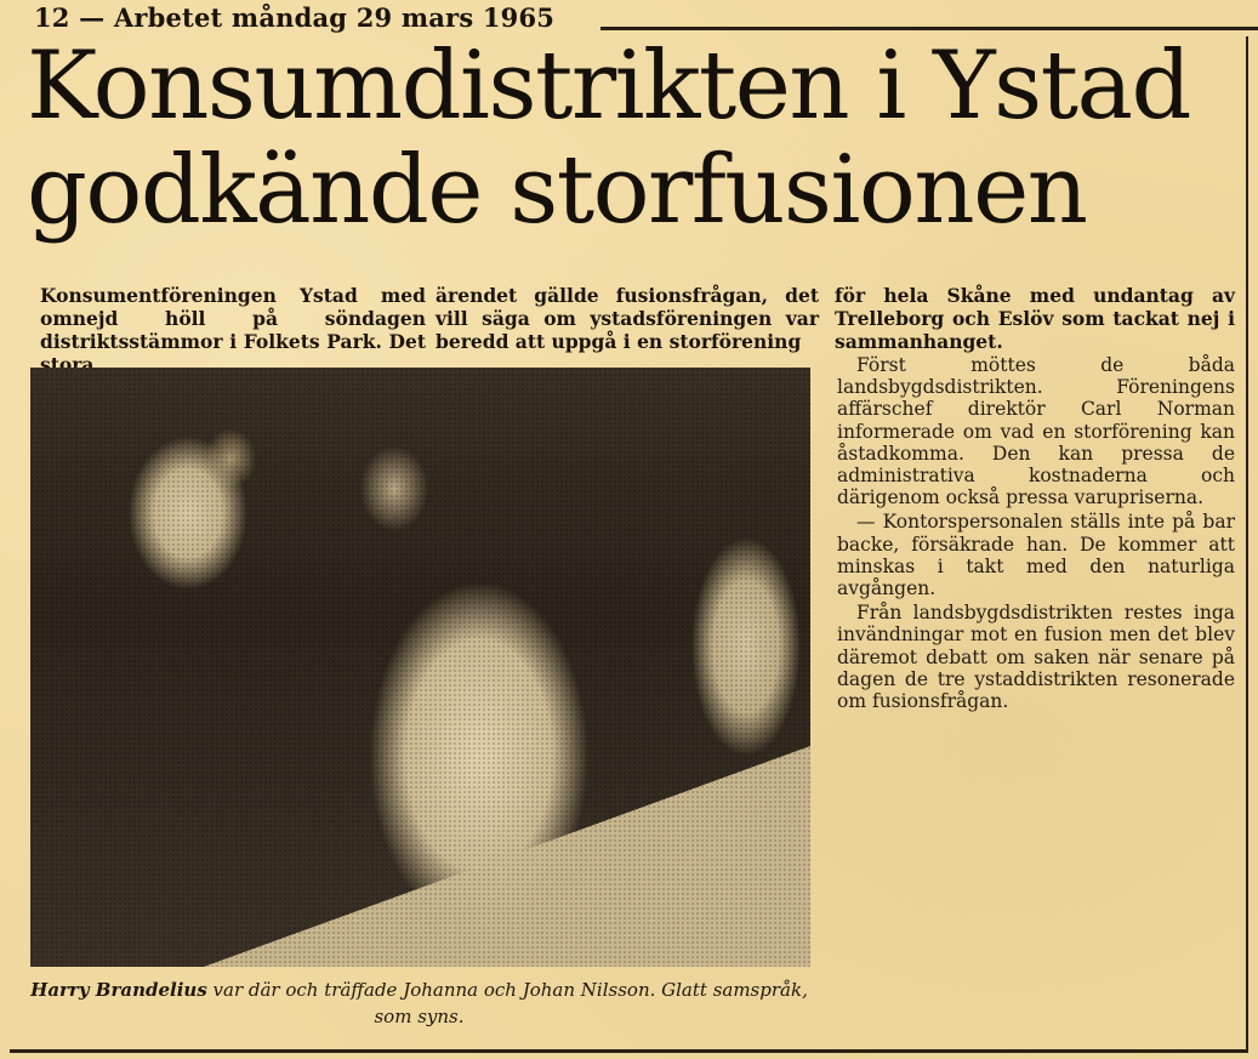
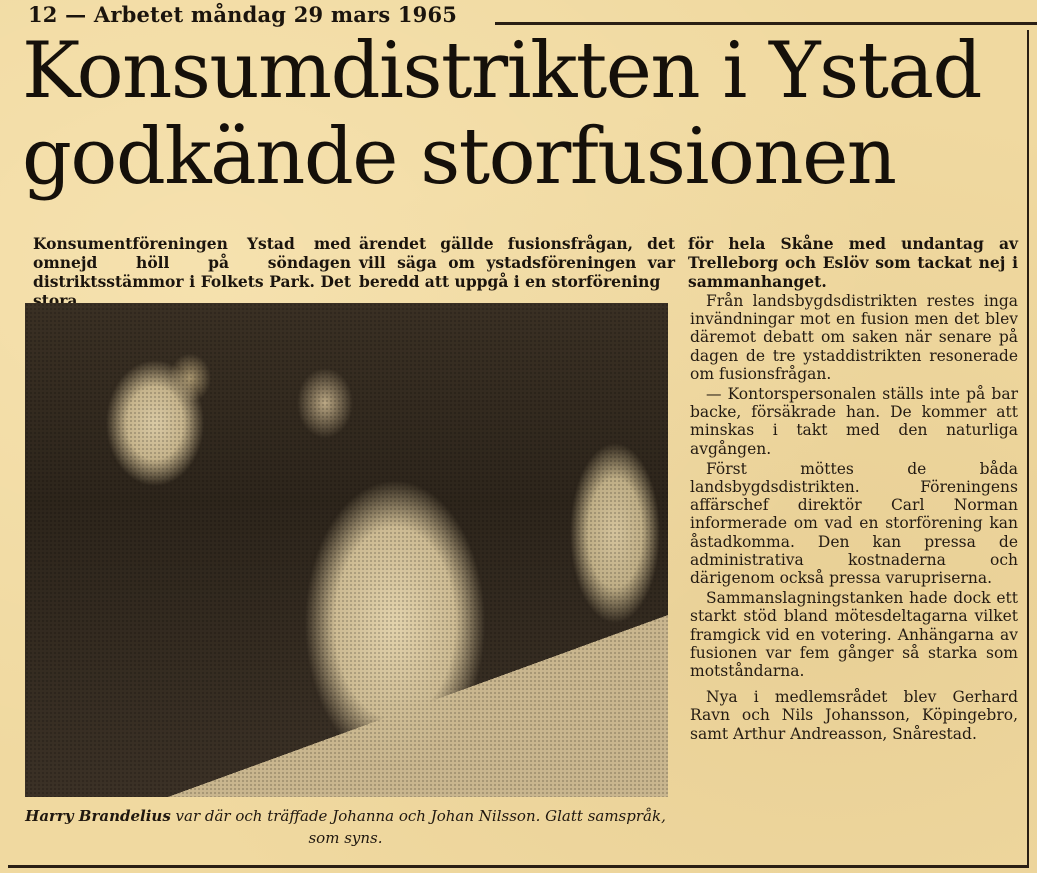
  12 — Arbetet måndag 29 mars 1965
  Konsumdistrikten i Ystad
  godkände storfusionen
  Konsumentföreningen Ystad med omnejd höll på söndagen distriktsstämmor i Folkets Park. Det stora
  ärendet gällde fusionsfrågan, det vill säga om ystadsföreningen var beredd att uppgå i en storförening
  för hela Skåne med undantag av Trelleborg och Eslöv som tackat nej i sammanhanget.
- Först möttes de båda landsbygdsdistrikten. Föreningens affärschef direktör Carl Norman informerade om vad en storförening kan åstadkomma. Den kan pressa de administrativa kostnaderna och därigenom också pressa varupriserna.
+ Från landsbygdsdistrikten restes inga invändningar mot en fusion men det blev däremot debatt om saken när senare på dagen de tre ystaddistrikten resonerade om fusionsfrågan.
  — Kontorspersonalen ställs inte på bar backe, försäkrade han. De kommer att minskas i takt med den naturliga avgången.
- Från landsbygdsdistrikten restes inga invändningar mot en fusion men det blev däremot debatt om saken när senare på dagen de tre ystaddistrikten resonerade om fusionsfrågan.
+ Först möttes de båda landsbygdsdistrikten. Föreningens affärschef direktör Carl Norman informerade om vad en storförening kan åstadkomma. Den kan pressa de administrativa kostnaderna och därigenom också pressa varupriserna.
+ Sammanslagningstanken hade dock ett starkt stöd bland mötesdeltagarna vilket framgick vid en votering. Anhängarna av fusionen var fem gånger så starka som motståndarna.
+ Nya i medlemsrådet blev Gerhard Ravn och Nils Johansson, Köpingebro, samt Arthur Andreasson, Snårestad.
  Harry Brandelius var där och träffade Johanna och Johan Nilsson. Glatt samspråk, som syns.
